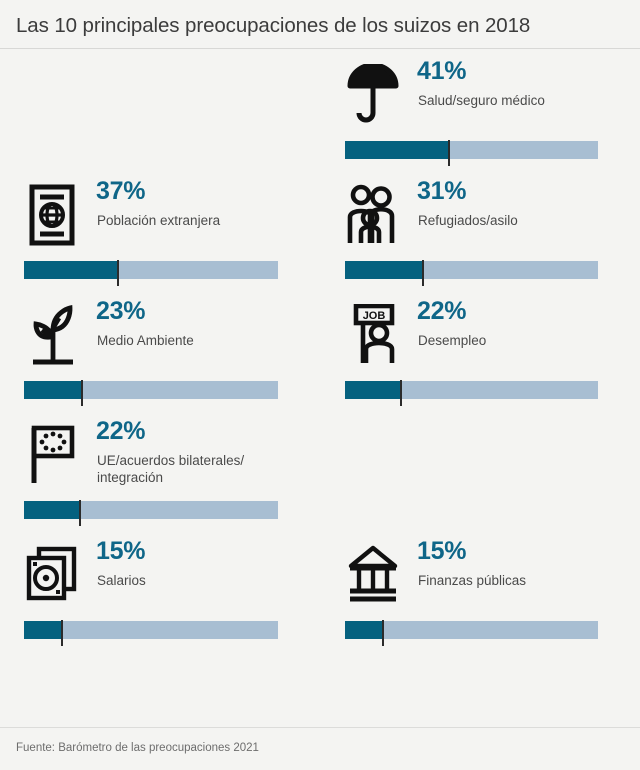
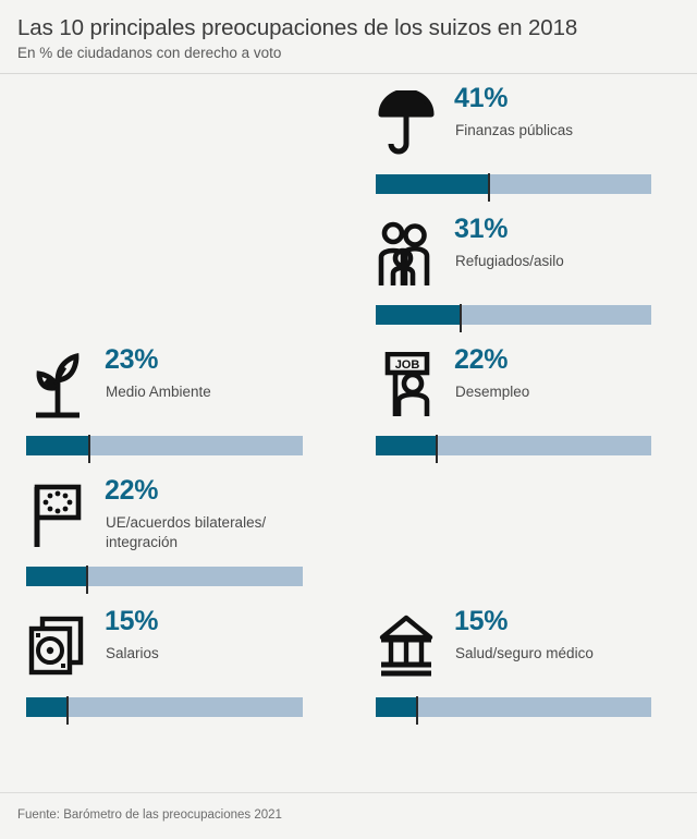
  Las 10 principales preocupaciones de los suizos en 2018
+ En % de ciudadanos con derecho a voto
  41%
- Salud/seguro médico
+ Finanzas públicas
- 37%
- Población extranjera
  31%
  Refugiados/asilo
  23%
  Medio Ambiente
  JOB
  22%
  Desempleo
  22%
  UE/acuerdos bilaterales/ integración
  15%
  Salarios
  15%
- Finanzas públicas
+ Salud/seguro médico
  Fuente: Barómetro de las preocupaciones 2021
